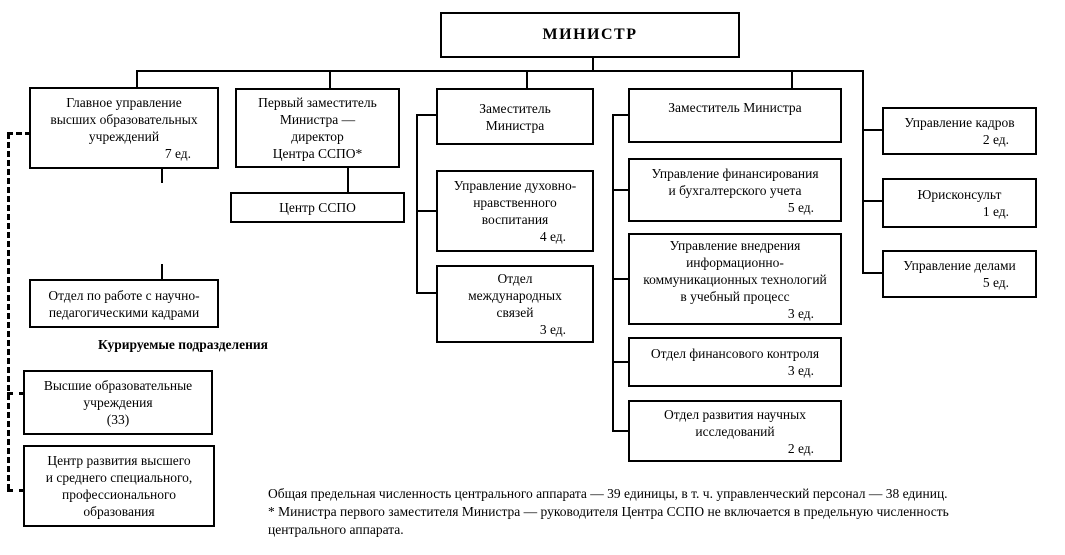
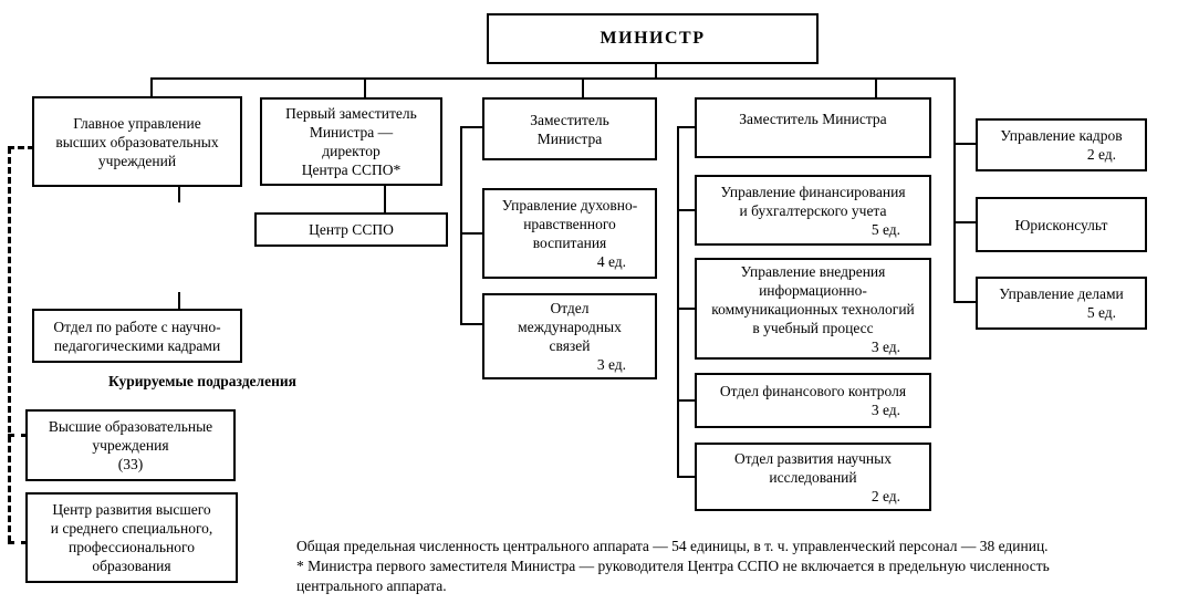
  МИНИСТР
  Главное управление
  высших образовательных
  учреждений
- 7 ед.
  Отдел по работе с научно-
  педагогическими кадрами
  Курируемые подразделения
  Высшие образовательные
  учреждения
  (33)
  Центр развития высшего
  и среднего специального,
  профессионального
  образования
  Первый заместитель
  Министра —
  директор
  Центра ССПО*
  Центр ССПО
  Заместитель
  Министра
  Управление духовно-
  нравственного
  воспитания
  4 ед.
  Отдел
  международных
  связей
  3 ед.
  Заместитель Министра
  Управление финансирования
  и бухгалтерского учета
  5 ед.
  Управление внедрения
  информационно-
  коммуникационных технологий
  в учебный процесс
  3 ед.
  Отдел финансового контроля
  3 ед.
  Отдел развития научных
  исследований
  2 ед.
  Управление кадров
  2 ед.
  Юрисконсульт
- 1 ед.
  Управление делами
  5 ед.
- Общая предельная численность центрального аппарата — 39 единицы, в т. ч. управленческий персонал — 38 единиц.
+ Общая предельная численность центрального аппарата — 54 единицы, в т. ч. управленческий персонал — 38 единиц.
  * Министра первого заместителя Министра — руководителя Центра ССПО не включается в предельную численность центрального аппарата.
